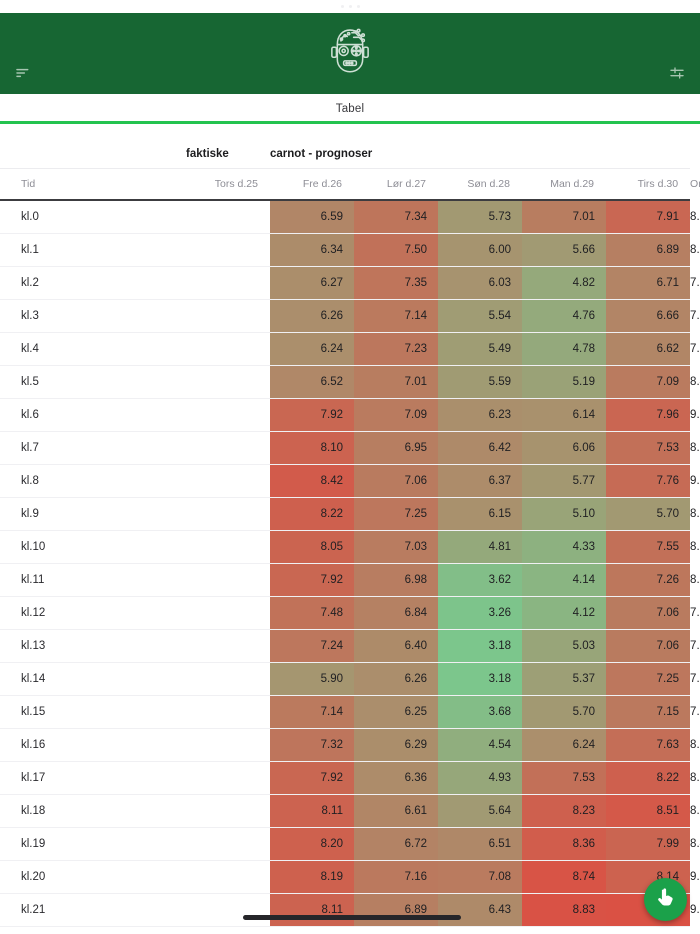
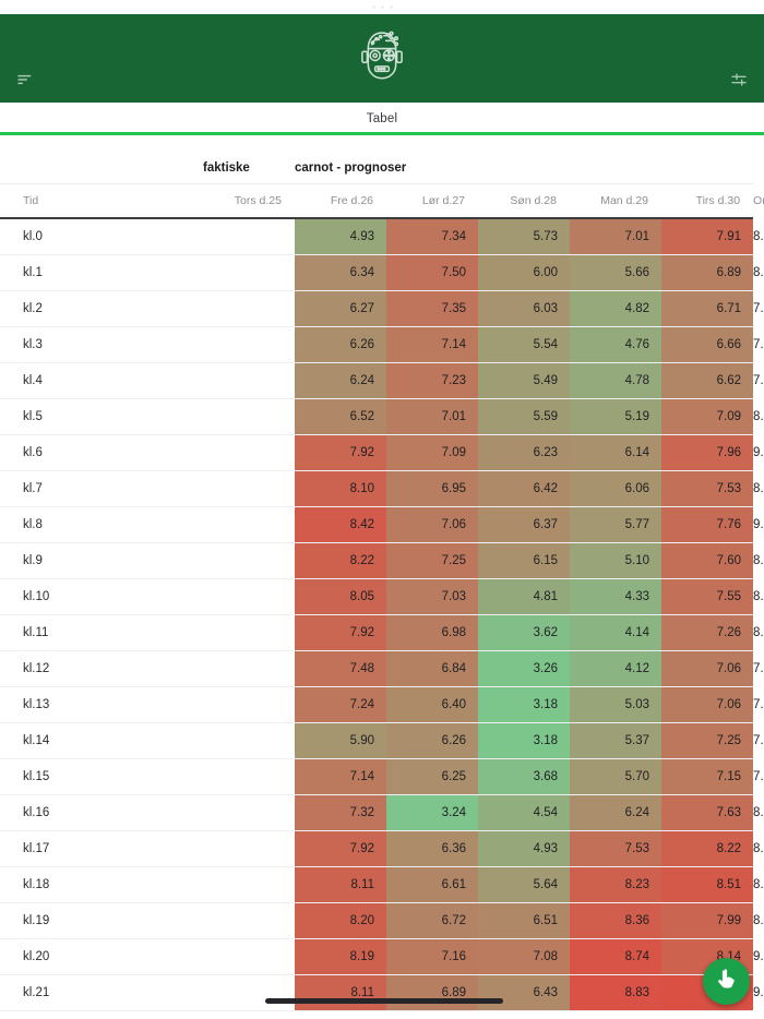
  Tabel
  	faktiske	carnot - prognoser
  Tid	Tors d.25	Fre d.26	Lør d.27	Søn d.28	Man d.29	Tirs d.30	O
- kl.0		6.59	7.34	5.73	7.01	7.91	8.
+ kl.0		4.93	7.34	5.73	7.01	7.91	8.
  kl.1		6.34	7.50	6.00	5.66	6.89	8.
  kl.2		6.27	7.35	6.03	4.82	6.71	7.
  kl.3		6.26	7.14	5.54	4.76	6.66	7.
  kl.4		6.24	7.23	5.49	4.78	6.62	7.
  kl.5		6.52	7.01	5.59	5.19	7.09	8.
  kl.6		7.92	7.09	6.23	6.14	7.96	9.
  kl.7		8.10	6.95	6.42	6.06	7.53	8.
  kl.8		8.42	7.06	6.37	5.77	7.76	9.
- kl.9		8.22	7.25	6.15	5.10	5.70	8.
+ kl.9		8.22	7.25	6.15	5.10	7.60	8.
  kl.10		8.05	7.03	4.81	4.33	7.55	8.
  kl.11		7.92	6.98	3.62	4.14	7.26	8.
  kl.12		7.48	6.84	3.26	4.12	7.06	7.
  kl.13		7.24	6.40	3.18	5.03	7.06	7.
  kl.14		5.90	6.26	3.18	5.37	7.25	7.
  kl.15		7.14	6.25	3.68	5.70	7.15	7.
- kl.16		7.32	6.29	4.54	6.24	7.63	8.
+ kl.16		7.32	3.24	4.54	6.24	7.63	8.
  kl.17		7.92	6.36	4.93	7.53	8.22	8.
  kl.18		8.11	6.61	5.64	8.23	8.51	8.
  kl.19		8.20	6.72	6.51	8.36	7.99	8.
  kl.20		8.19	7.16	7.08	8.74	8.14	9.
  kl.21		8.11	6.89	6.43	8.83		9.
